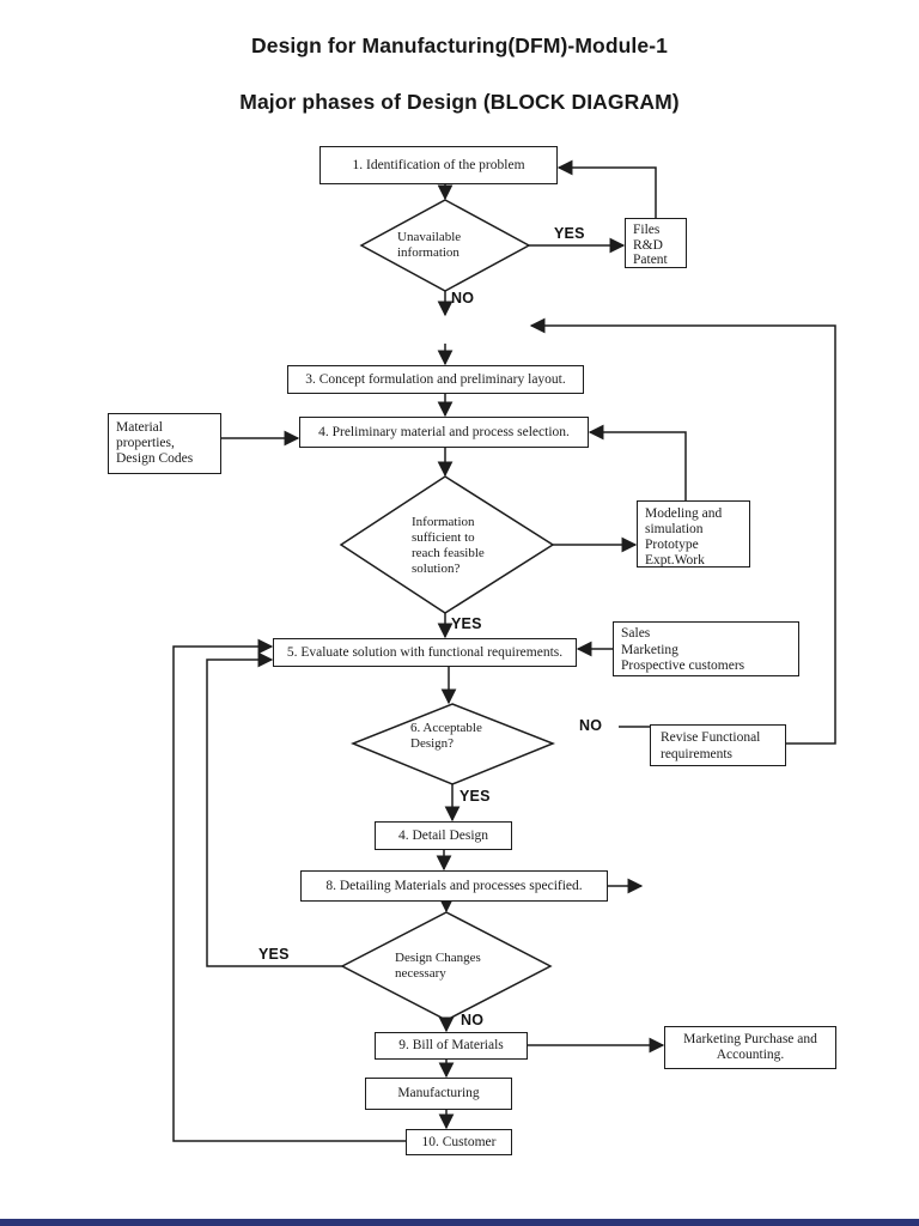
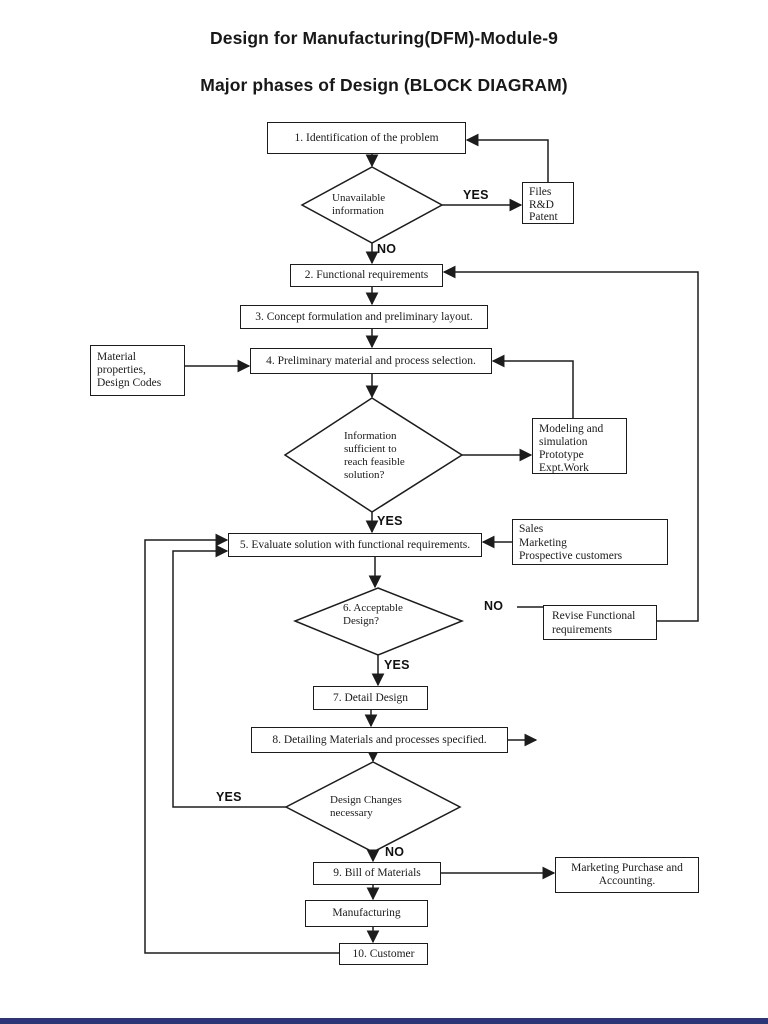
- Design for Manufacturing(DFM)-Module-1
+ Design for Manufacturing(DFM)-Module-9
  Major phases of Design (BLOCK DIAGRAM)
  1. Identification of the problem
  Files
  R&D
  Patent
+ 2. Functional requirements
  3. Concept formulation and preliminary layout.
  Material
  properties,
  Design Codes
  4. Preliminary material and process selection.
  Modeling and
  simulation
  Prototype
  Expt.Work
  5. Evaluate solution with functional requirements.
  Sales
  Marketing
  Prospective customers
  Revise Functional
  requirements
- 4. Detail Design
+ 7. Detail Design
  8. Detailing Materials and processes specified.
  9. Bill of Materials
  Marketing Purchase and
  Accounting.
  Manufacturing
  10. Customer
  Unavailable
  information
  Information
  sufficient to
  reach feasible
  solution?
  6. Acceptable
  Design?
  Design Changes
  necessary
  YES
  NO
  YES
  NO
  YES
  YES
  NO
